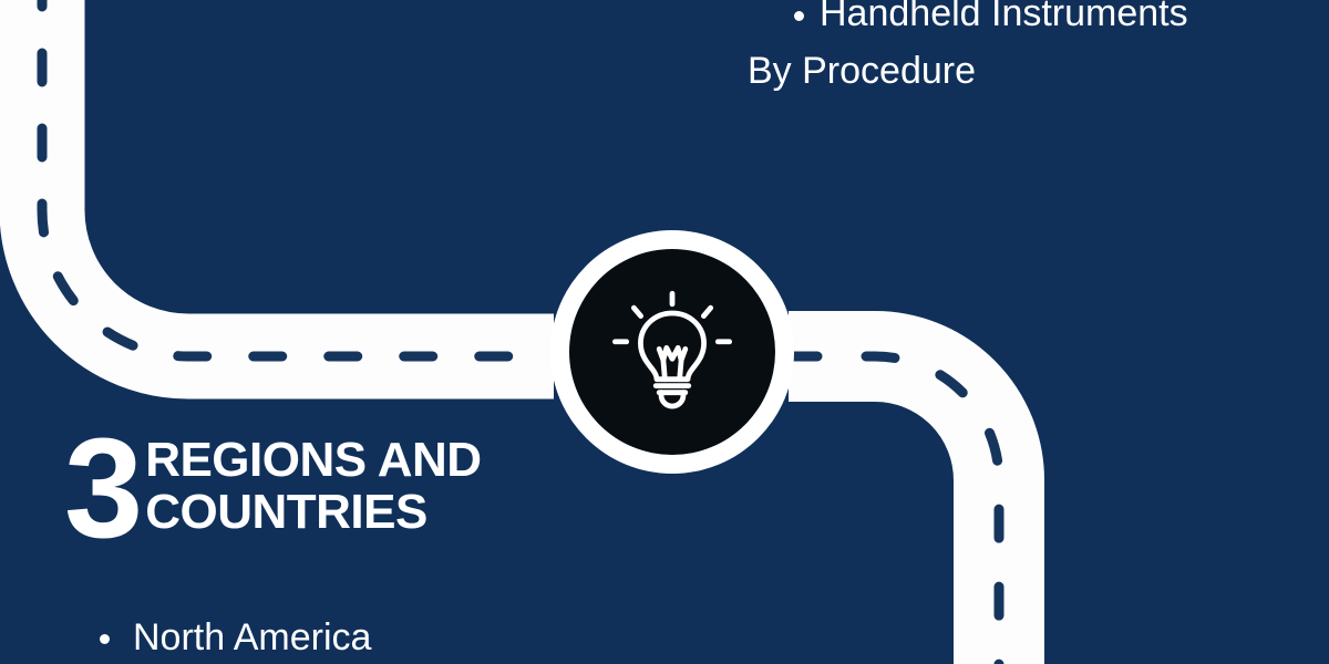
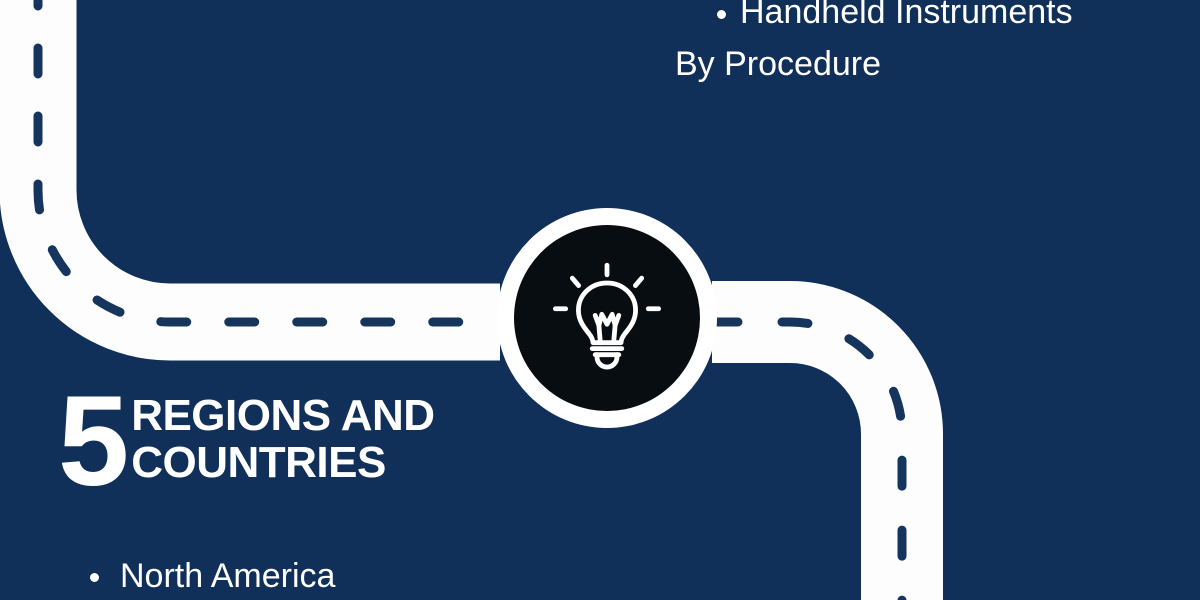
  Handheld Instruments
  By Procedure
- 3
+ 5
  REGIONS AND COUNTRIES
  North America
